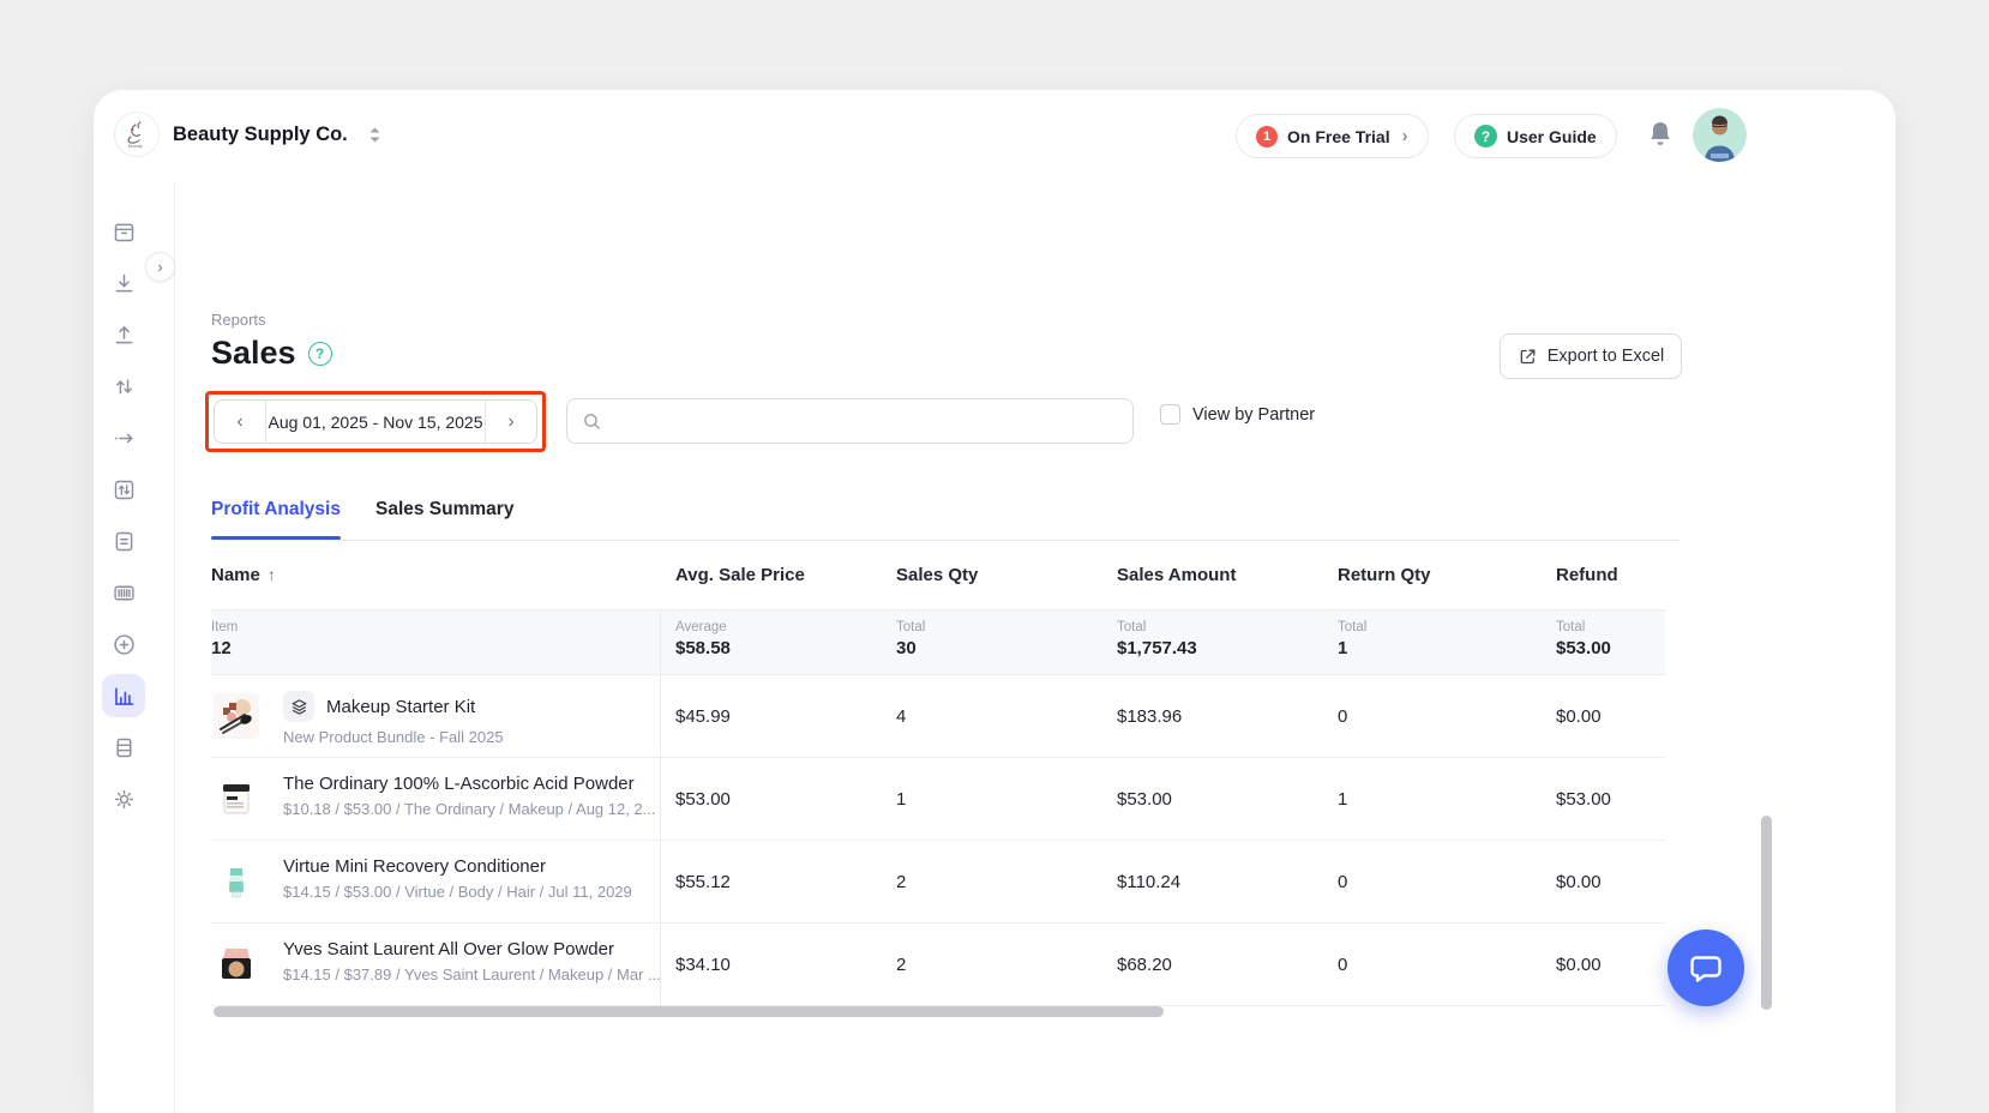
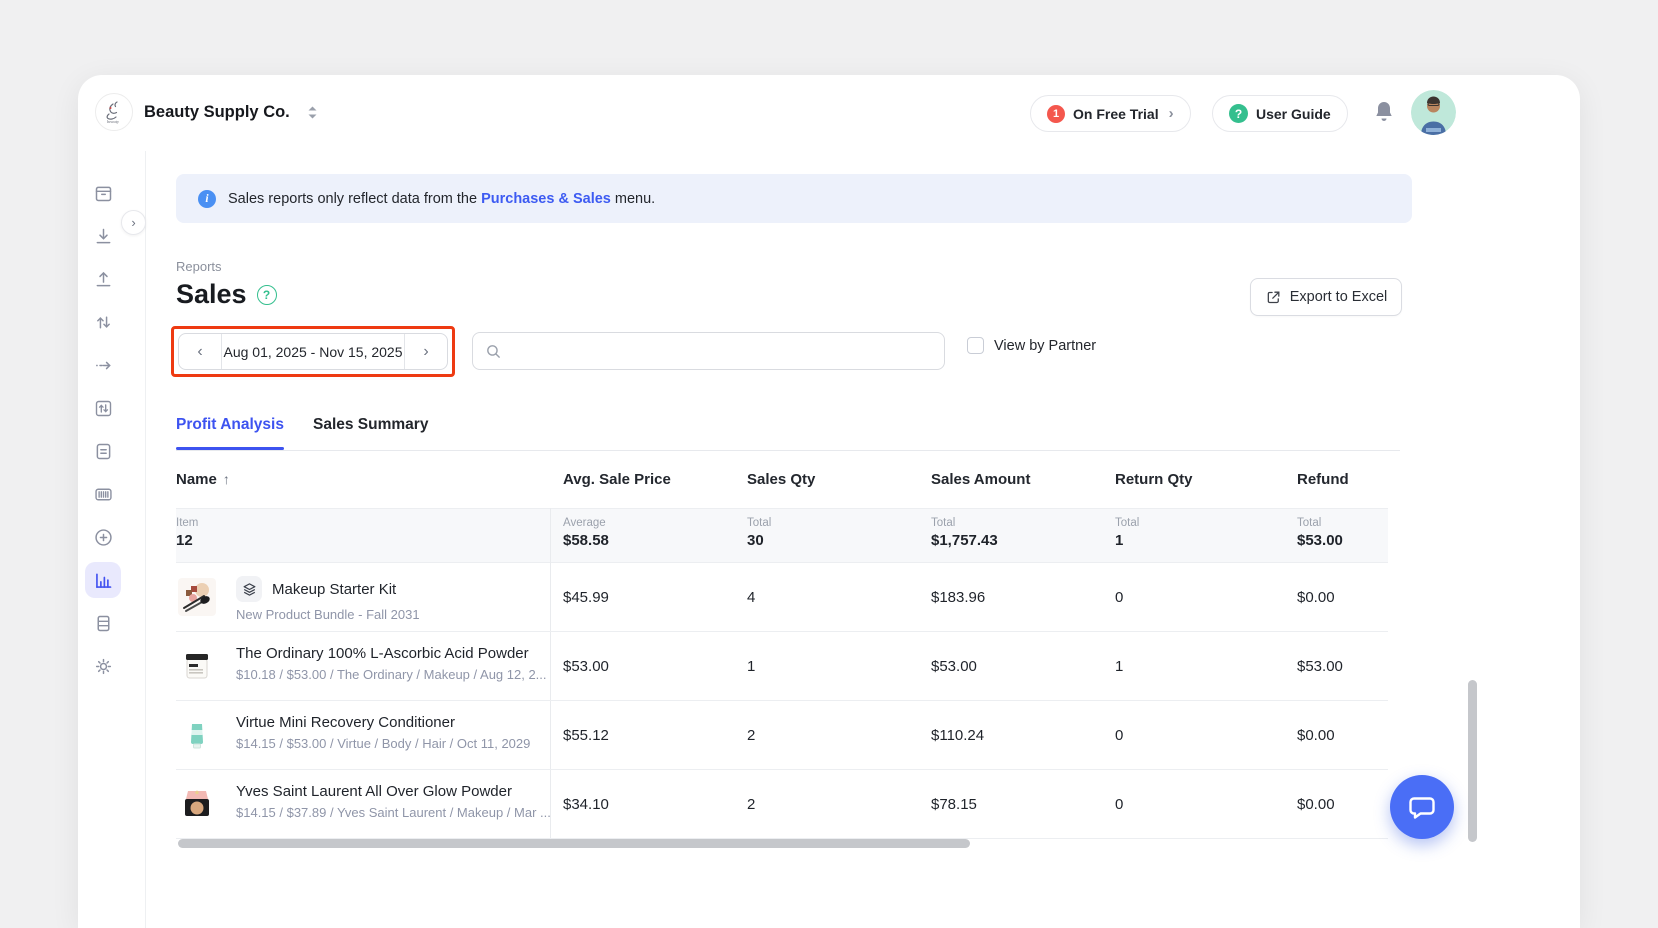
  Beauty Supply Co.
  1
  On Free Trial
  ›
  ?
  User Guide
  ›
+ i
+ Sales reports only reflect data from the Purchases & Sales menu.
  Reports
  Sales
  ?
  Export to Excel
  ‹
  Aug 01, 2025 - Nov 15, 2025
  ›
  View by Partner
  Profit Analysis
  Sales Summary
  Name ↑
  Avg. Sale Price
  Sales Qty
  Sales Amount
  Return Qty
  Refund
  Item
  12
  Average
  $58.58
  Total
  30
  Total
  $1,757.43
  Total
  1
  Total
  $53.00
  Makeup Starter Kit
- New Product Bundle - Fall 2025
+ New Product Bundle - Fall 2031
  $45.99
  4
  $183.96
  0
  $0.00
  The Ordinary 100% L-Ascorbic Acid Powder
  $10.18 / $53.00 / The Ordinary / Makeup / Aug 12, 2...
  $53.00
  1
  $53.00
  1
  $53.00
  Virtue Mini Recovery Conditioner
- $14.15 / $53.00 / Virtue / Body / Hair / Jul 11, 2029
+ $14.15 / $53.00 / Virtue / Body / Hair / Oct 11, 2029
  $55.12
  2
  $110.24
  0
  $0.00
  Yves Saint Laurent All Over Glow Powder
  $14.15 / $37.89 / Yves Saint Laurent / Makeup / Mar ...
  $34.10
  2
- $68.20
+ $78.15
  0
  $0.00
